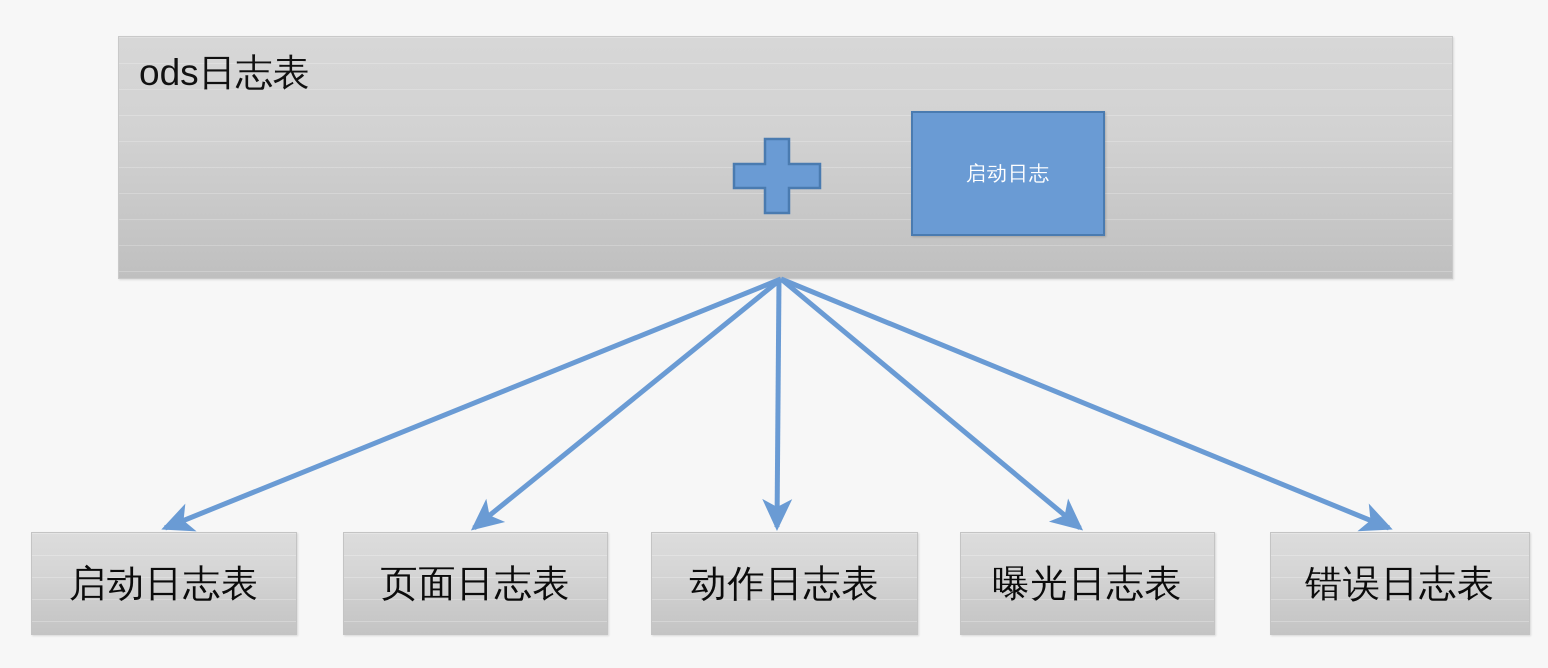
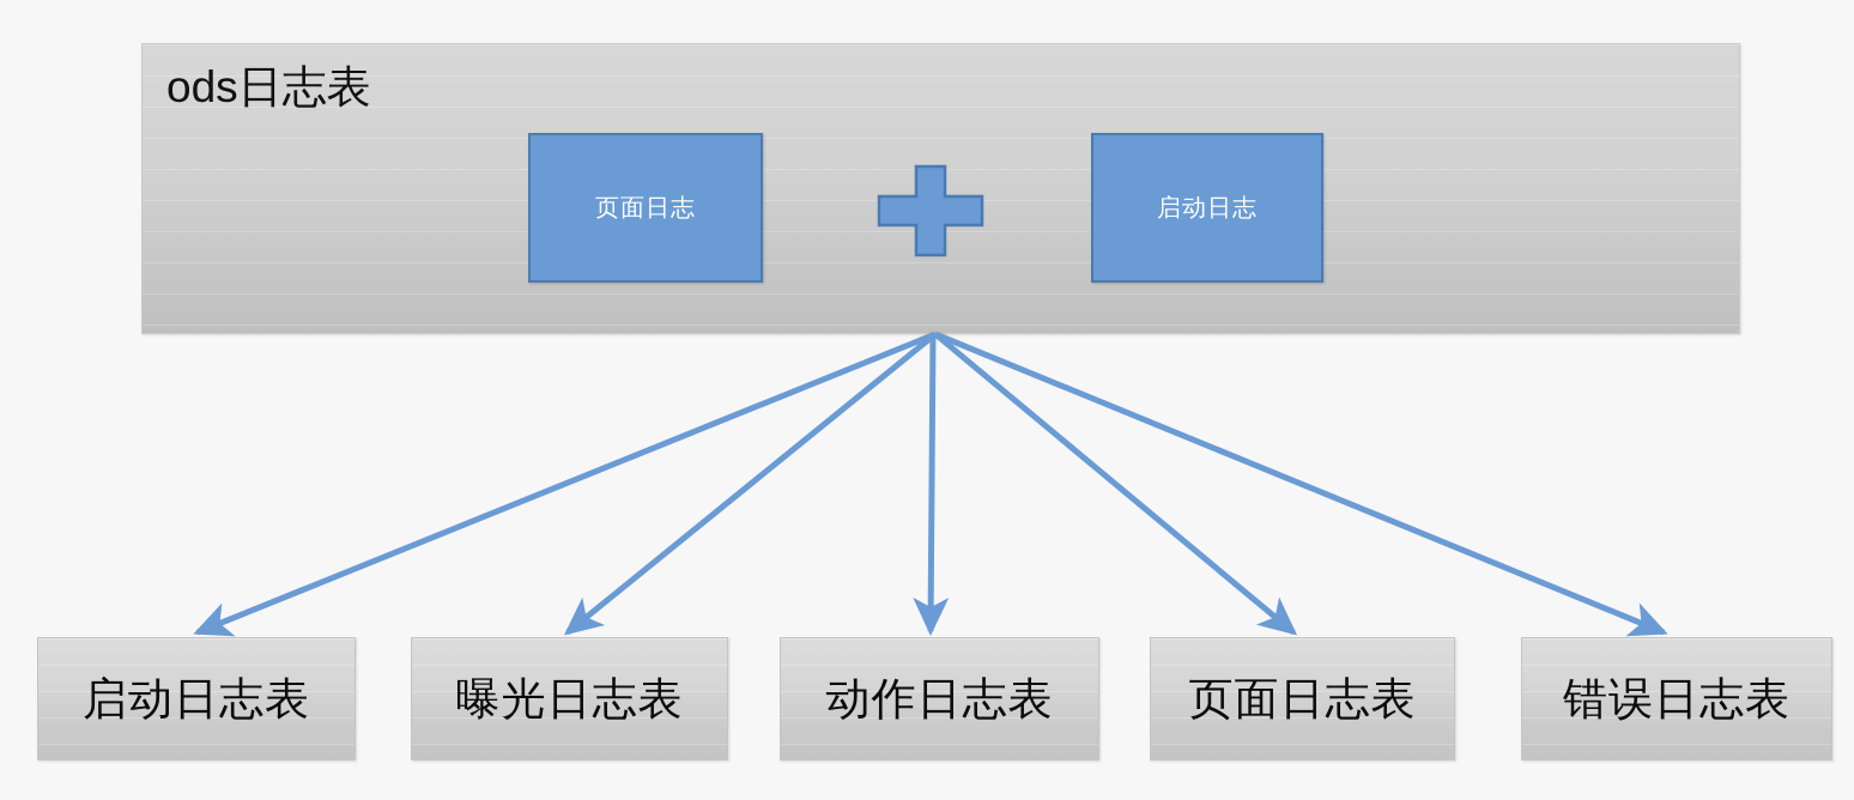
  ods日志表
+ 页面日志
  启动日志
  启动日志表
- 页面日志表
+ 曝光日志表
  动作日志表
- 曝光日志表
+ 页面日志表
  错误日志表
